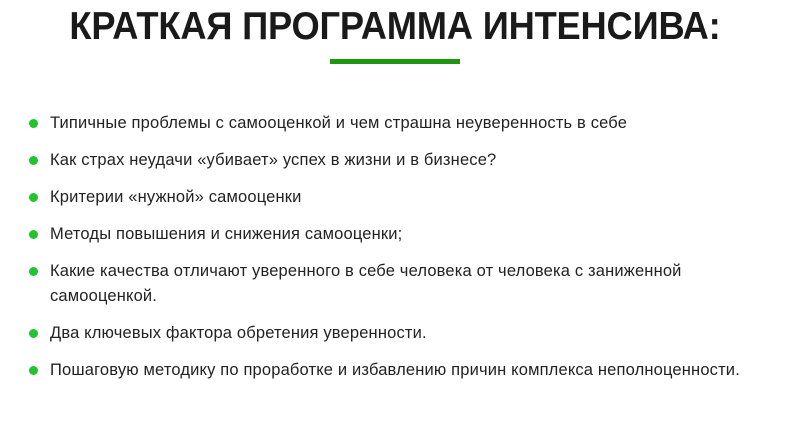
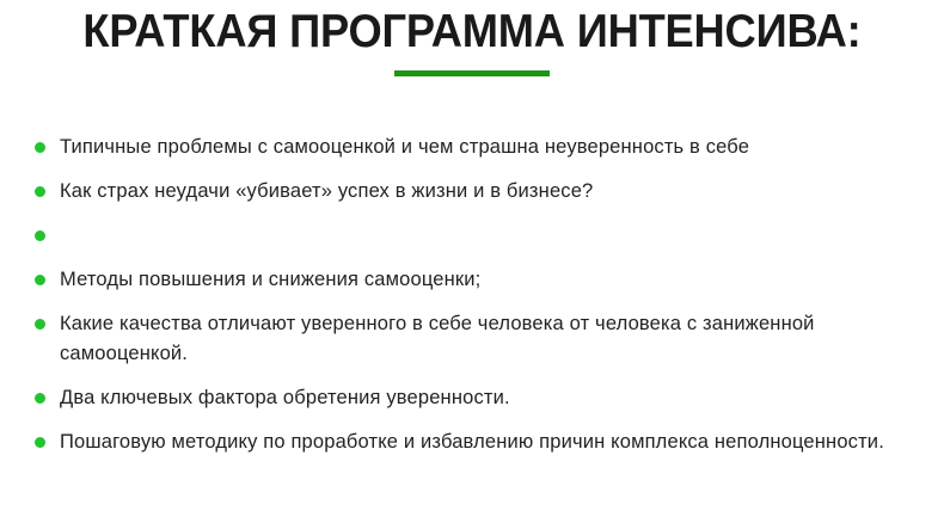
  КРАТКАЯ ПРОГРАММА ИНТЕНСИВА:
  Типичные проблемы с самооценкой и чем страшна неуверенность в себе
  Как страх неудачи «убивает» успех в жизни и в бизнесе?
- Критерии «нужной» самооценки
  Методы повышения и снижения самооценки;
  Какие качества отличают уверенного в себе человека от человека с заниженной самооценкой.
  Два ключевых фактора обретения уверенности.
  Пошаговую методику по проработке и избавлению причин комплекса неполноценности.
